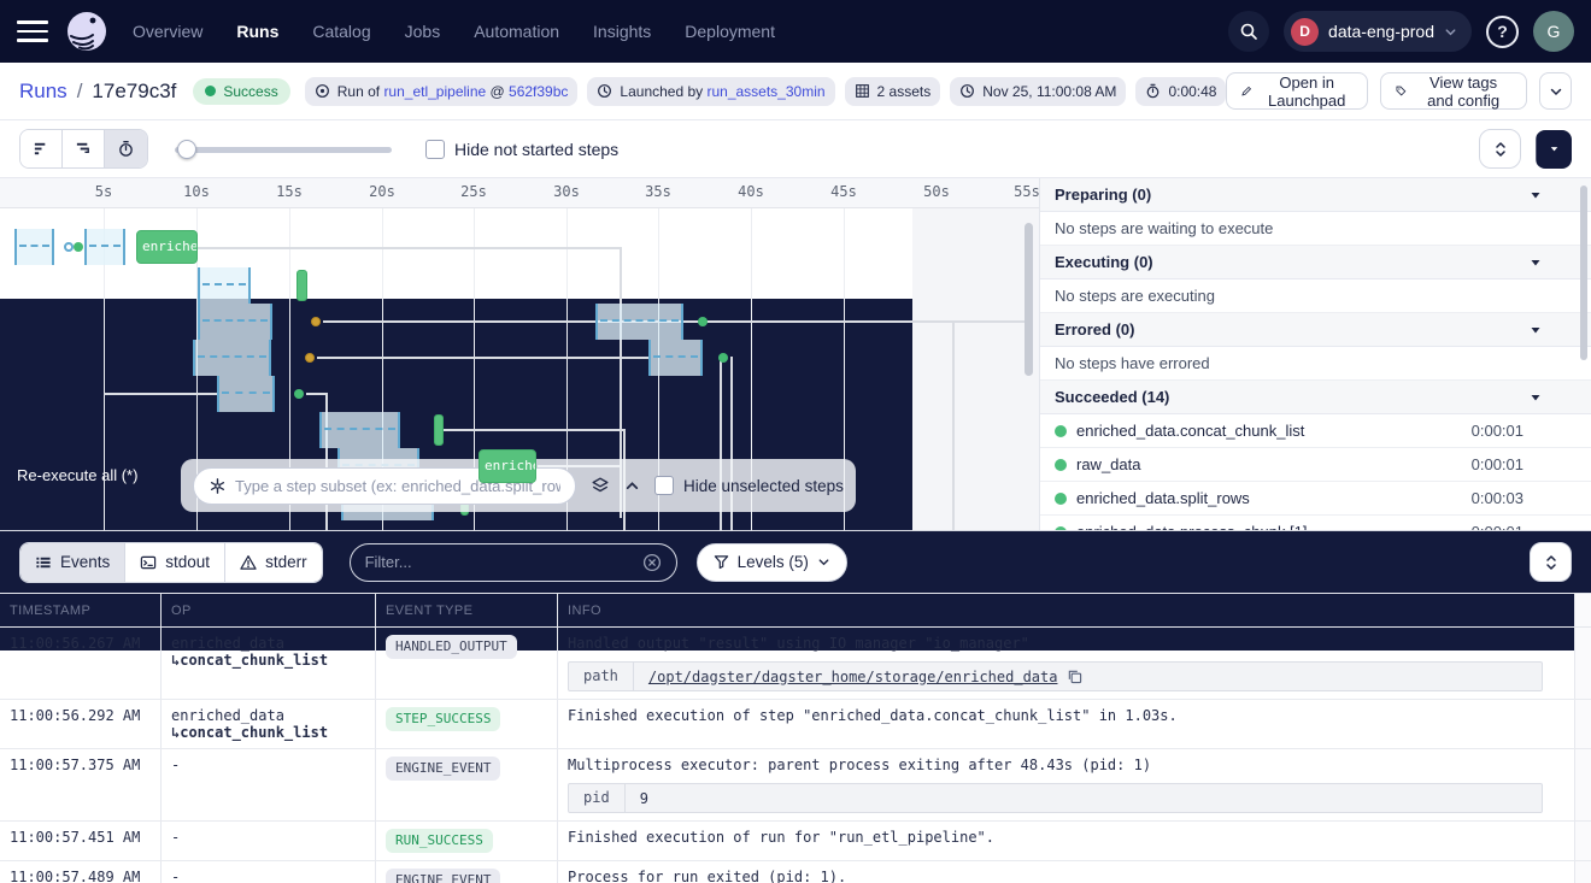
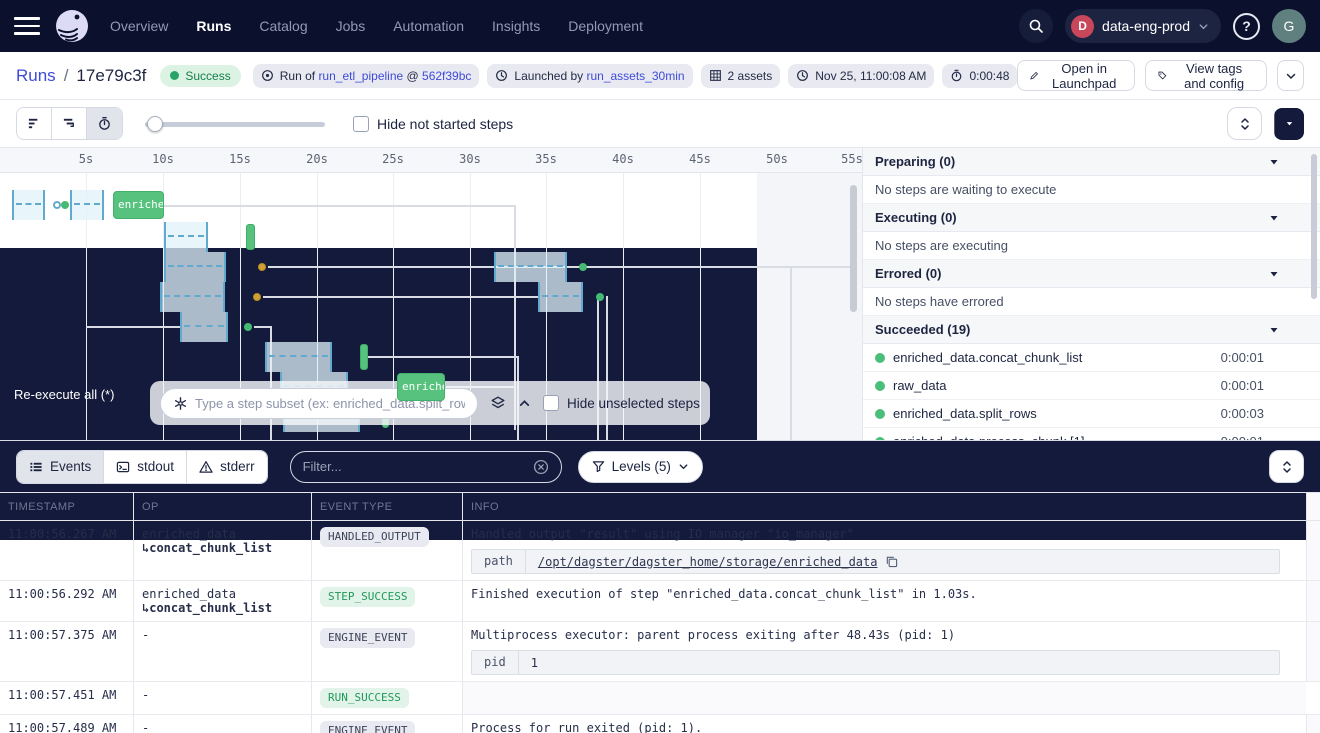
  Overview
  Runs
  Catalog
  Jobs
  Automation
  Insights
  Deployment
  D
  data-eng-prod
  ?
  G
  Runs
  /
  17e79c3f
  Success
  Run of run_etl_pipeline @ 562f39bc
  Launched by run_assets_30min
  2 assets
  Nov 25, 11:00:08 AM
  0:00:48
  Open in Launchpad
  View tags and config
  Hide not started steps
  Re-execute all (*)
  5s
  10s
  15s
  20s
  25s
  30s
  35s
  40s
  45s
  50s
  55s
  Type a step subset (ex: enriched_data.split_ro
  Hide unselected steps
  enriche
  enrich
  Preparing (0)
  No steps are waiting to execute
  Executing (0)
  No steps are executing
  Errored (0)
  No steps have errored
- Succeeded (14)
+ Succeeded (19)
  enriched_data.concat_chunk_list
  0:00:01
  raw_data
  0:00:01
  enriched_data.split_rows
  0:00:03
  Events
  stdout
  stderr
  Filter...
  Levels (5)
  TIMESTAMP
  OP
  EVENT TYPE
  INFO
  11:00:56.267 AM
  enriched_data
  ↳concat_chunk_list
  HANDLED_OUTPUT
  Handled output "result" using IO manager "io_manager"
  path
  /opt/dagster/dagster_home/storage/enriched_data
  11:00:56.292 AM
  enriched_data
  ↳concat_chunk_list
  STEP_SUCCESS
  Finished execution of step "enriched_data.concat_chunk_list" in 1.03s.
  11:00:57.375 AM
  -
  ENGINE_EVENT
  Multiprocess executor: parent process exiting after 48.43s (pid: 1)
  pid
- 9
+ 1
  11:00:57.451 AM
  -
  RUN_SUCCESS
- Finished execution of run for "run_etl_pipeline".
  11:00:57.489 AM
  -
  ENGINE_EVENT
  Process for run exited (pid: 1).
